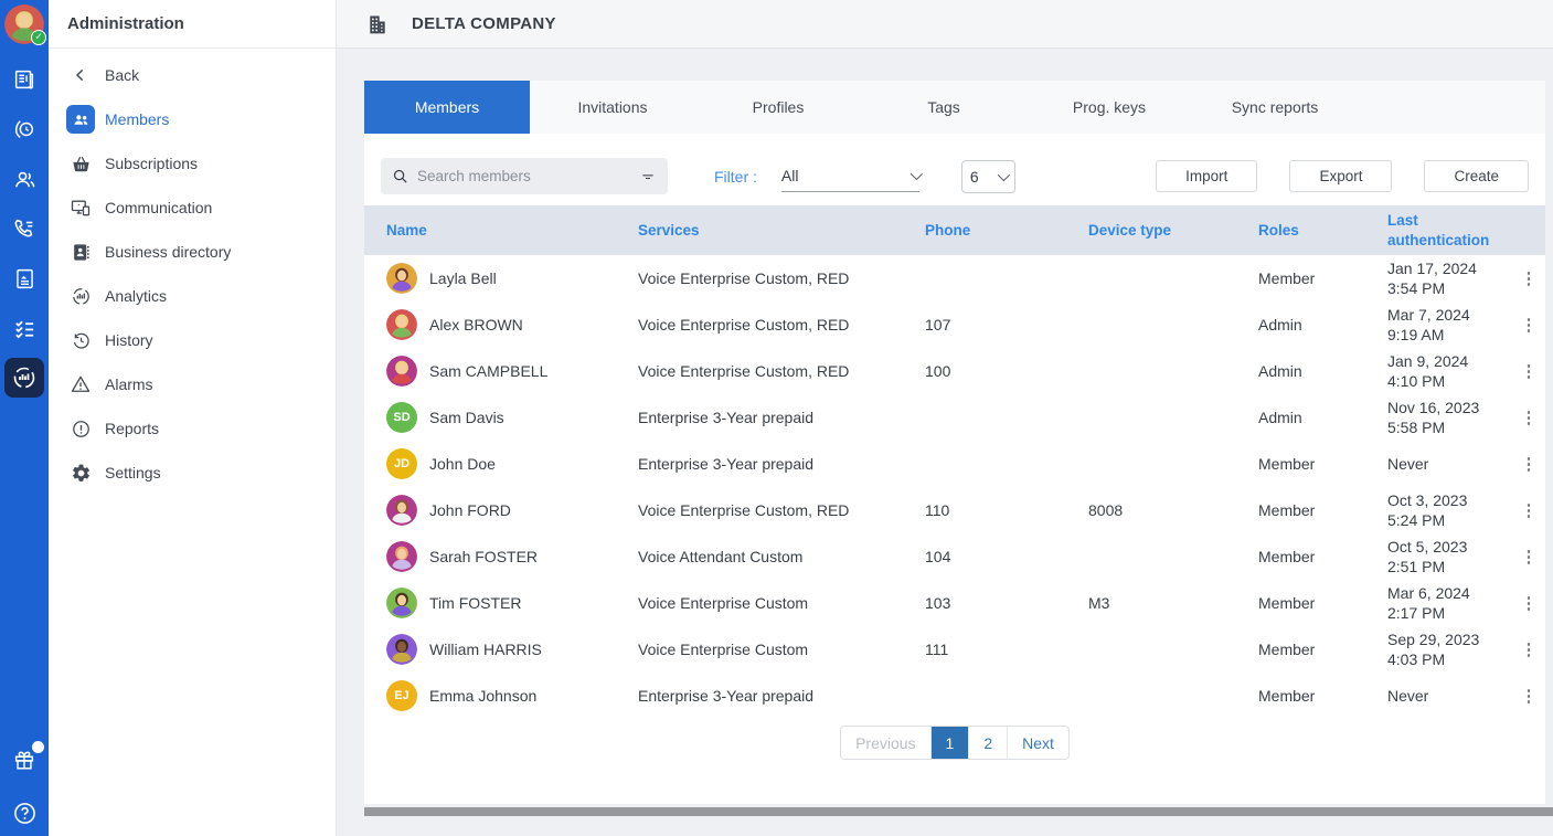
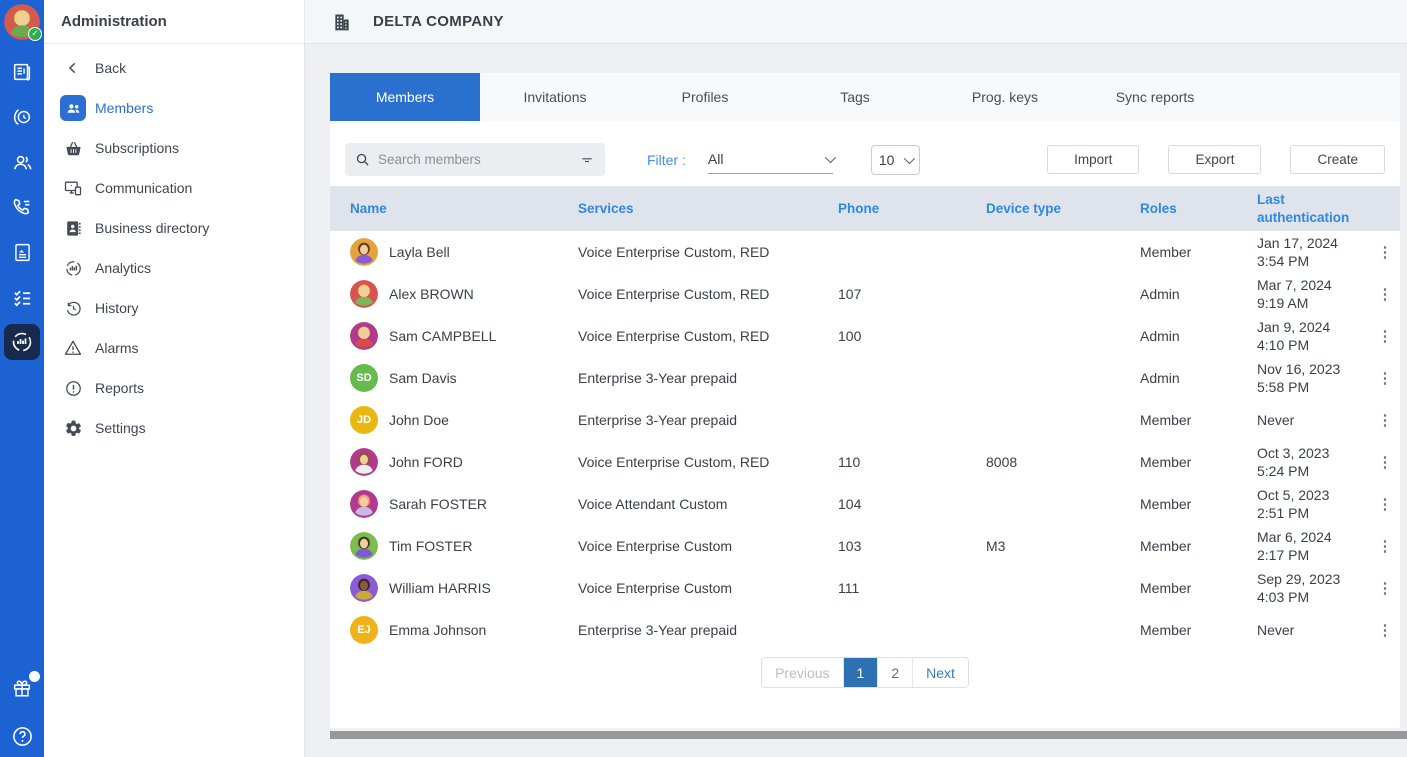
  ✓
  Administration
  Back
  Members
  Subscriptions
  Communication
  Business directory
  Analytics
  History
  Alarms
  Reports
  Settings
  DELTA COMPANY
  Members
  Invitations
  Profiles
  Tags
  Prog. keys
  Sync reports
  Search members
  Filter :
  All
- 6
+ 10
  Import
  Export
  Create
  Name
  Services
  Phone
  Device type
  Roles
  Last authentication
  Layla Bell
  Voice Enterprise Custom, RED
  Member
  Jan 17, 2024 3:54 PM
  ⋮
  Alex BROWN
  Voice Enterprise Custom, RED
  107
  Admin
  Mar 7, 2024 9:19 AM
  ⋮
  Sam CAMPBELL
  Voice Enterprise Custom, RED
  100
  Admin
  Jan 9, 2024 4:10 PM
  ⋮
  SD
  Sam Davis
  Enterprise 3-Year prepaid
  Admin
  Nov 16, 2023 5:58 PM
  ⋮
  JD
  John Doe
  Enterprise 3-Year prepaid
  Member
  Never
  ⋮
  John FORD
  Voice Enterprise Custom, RED
  110
  8008
  Member
  Oct 3, 2023 5:24 PM
  ⋮
  Sarah FOSTER
  Voice Attendant Custom
  104
  Member
  Oct 5, 2023 2:51 PM
  ⋮
  Tim FOSTER
  Voice Enterprise Custom
  103
  M3
  Member
  Mar 6, 2024 2:17 PM
  ⋮
  William HARRIS
  Voice Enterprise Custom
  111
  Member
  Sep 29, 2023 4:03 PM
  ⋮
  EJ
  Emma Johnson
  Enterprise 3-Year prepaid
  Member
  Never
  ⋮
  Previous
  1
  2
  Next
